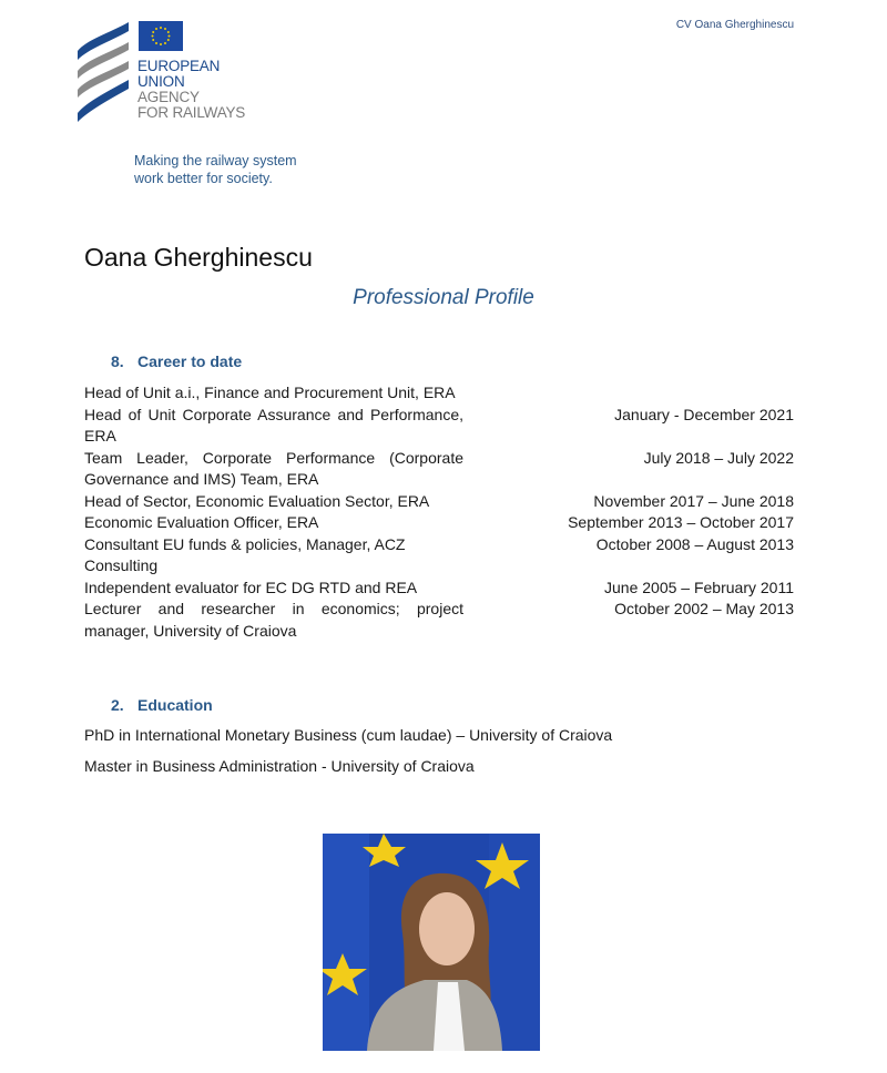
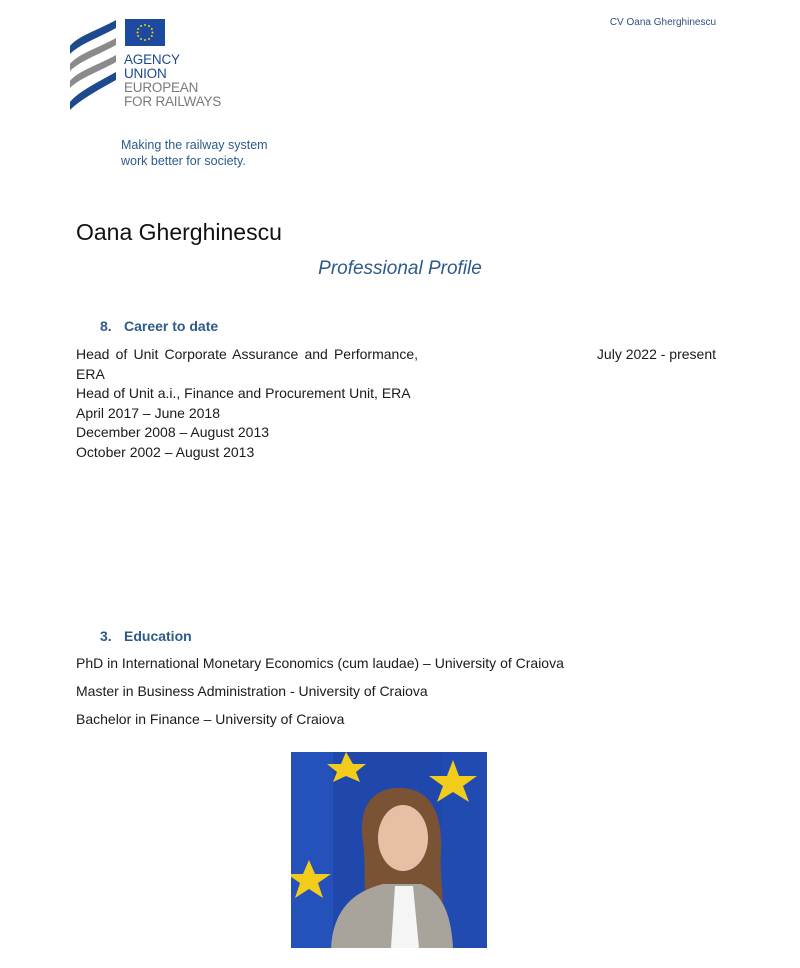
  CV Oana Gherghinescu
- EUROPEAN
+ AGENCY
  UNION
- AGENCY
+ EUROPEAN
  FOR RAILWAYS
  Making the railway system
  work better for society.
  Oana Gherghinescu
  Professional Profile
  8. Career to date
- Head of Unit a.i., Finance and Procurement Unit, ERA
+ Head of Unit Corporate Assurance and Performance, ERA
+ July 2022 - present
- Head of Unit Corporate Assurance and Performance, ERA
+ Head of Unit a.i., Finance and Procurement Unit, ERA
- January - December 2021
- Team Leader, Corporate Performance (Corporate Governance and IMS) Team, ERA
- July 2018 – July 2022
- Head of Sector, Economic Evaluation Sector, ERA
- November 2017 – June 2018
+ April 2017 – June 2018
- Economic Evaluation Officer, ERA
- September 2013 – October 2017
- Consultant EU funds & policies, Manager, ACZ Consulting
- October 2008 – August 2013
+ December 2008 – August 2013
- Independent evaluator for EC DG RTD and REA
- June 2005 – February 2011
- Lecturer and researcher in economics; project manager, University of Craiova
- October 2002 – May 2013
+ October 2002 – August 2013
- 2. Education
+ 3. Education
- PhD in International Monetary Business (cum laudae) – University of Craiova
+ PhD in International Monetary Economics (cum laudae) – University of Craiova
  Master in Business Administration - University of Craiova
+ Bachelor in Finance – University of Craiova
